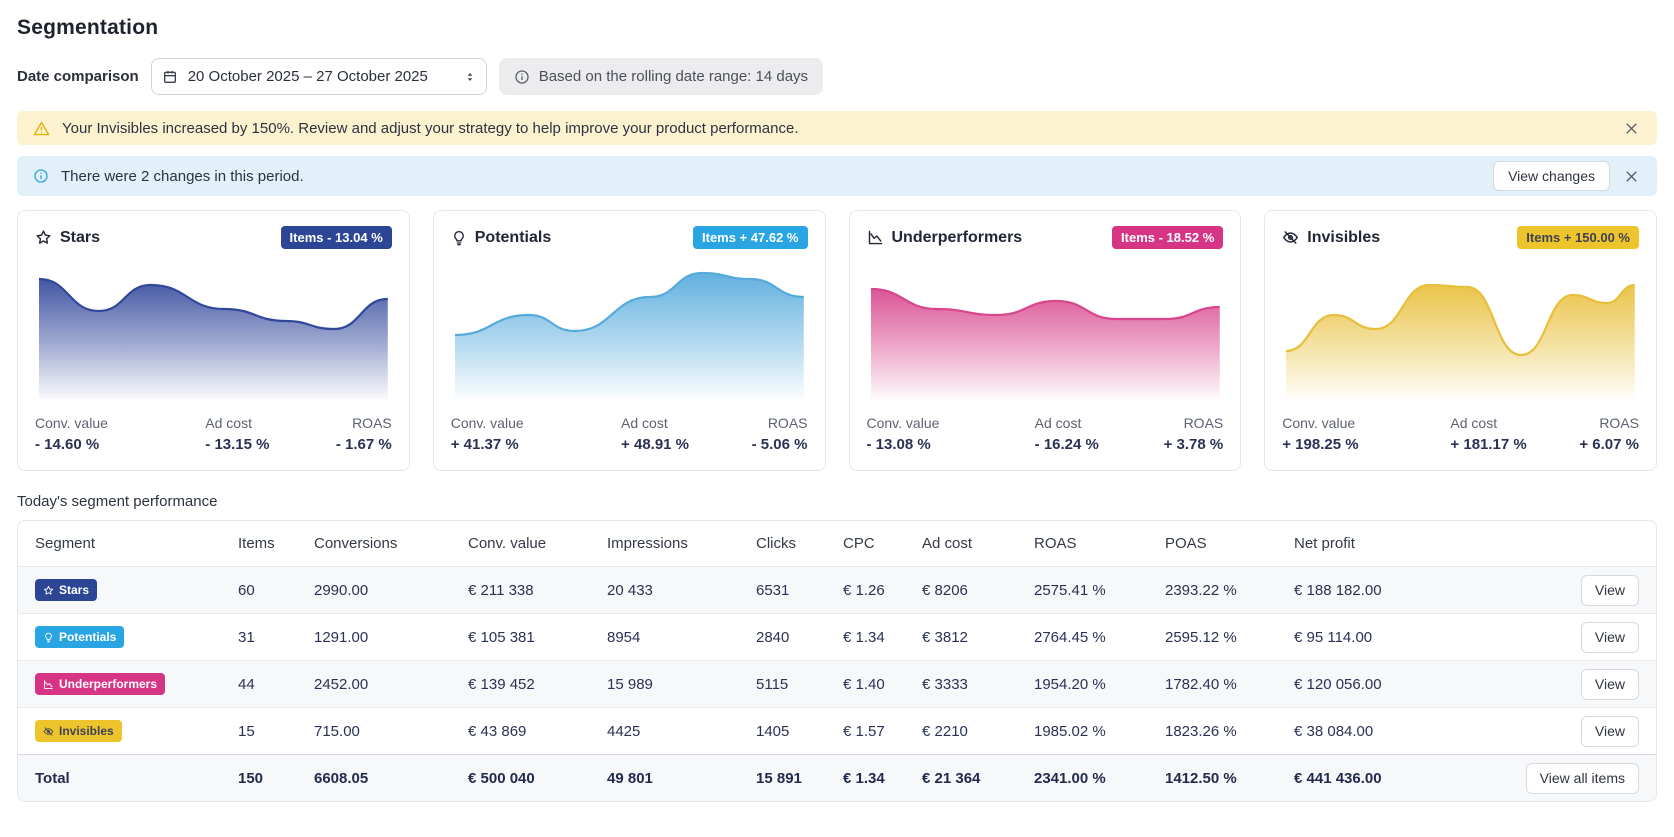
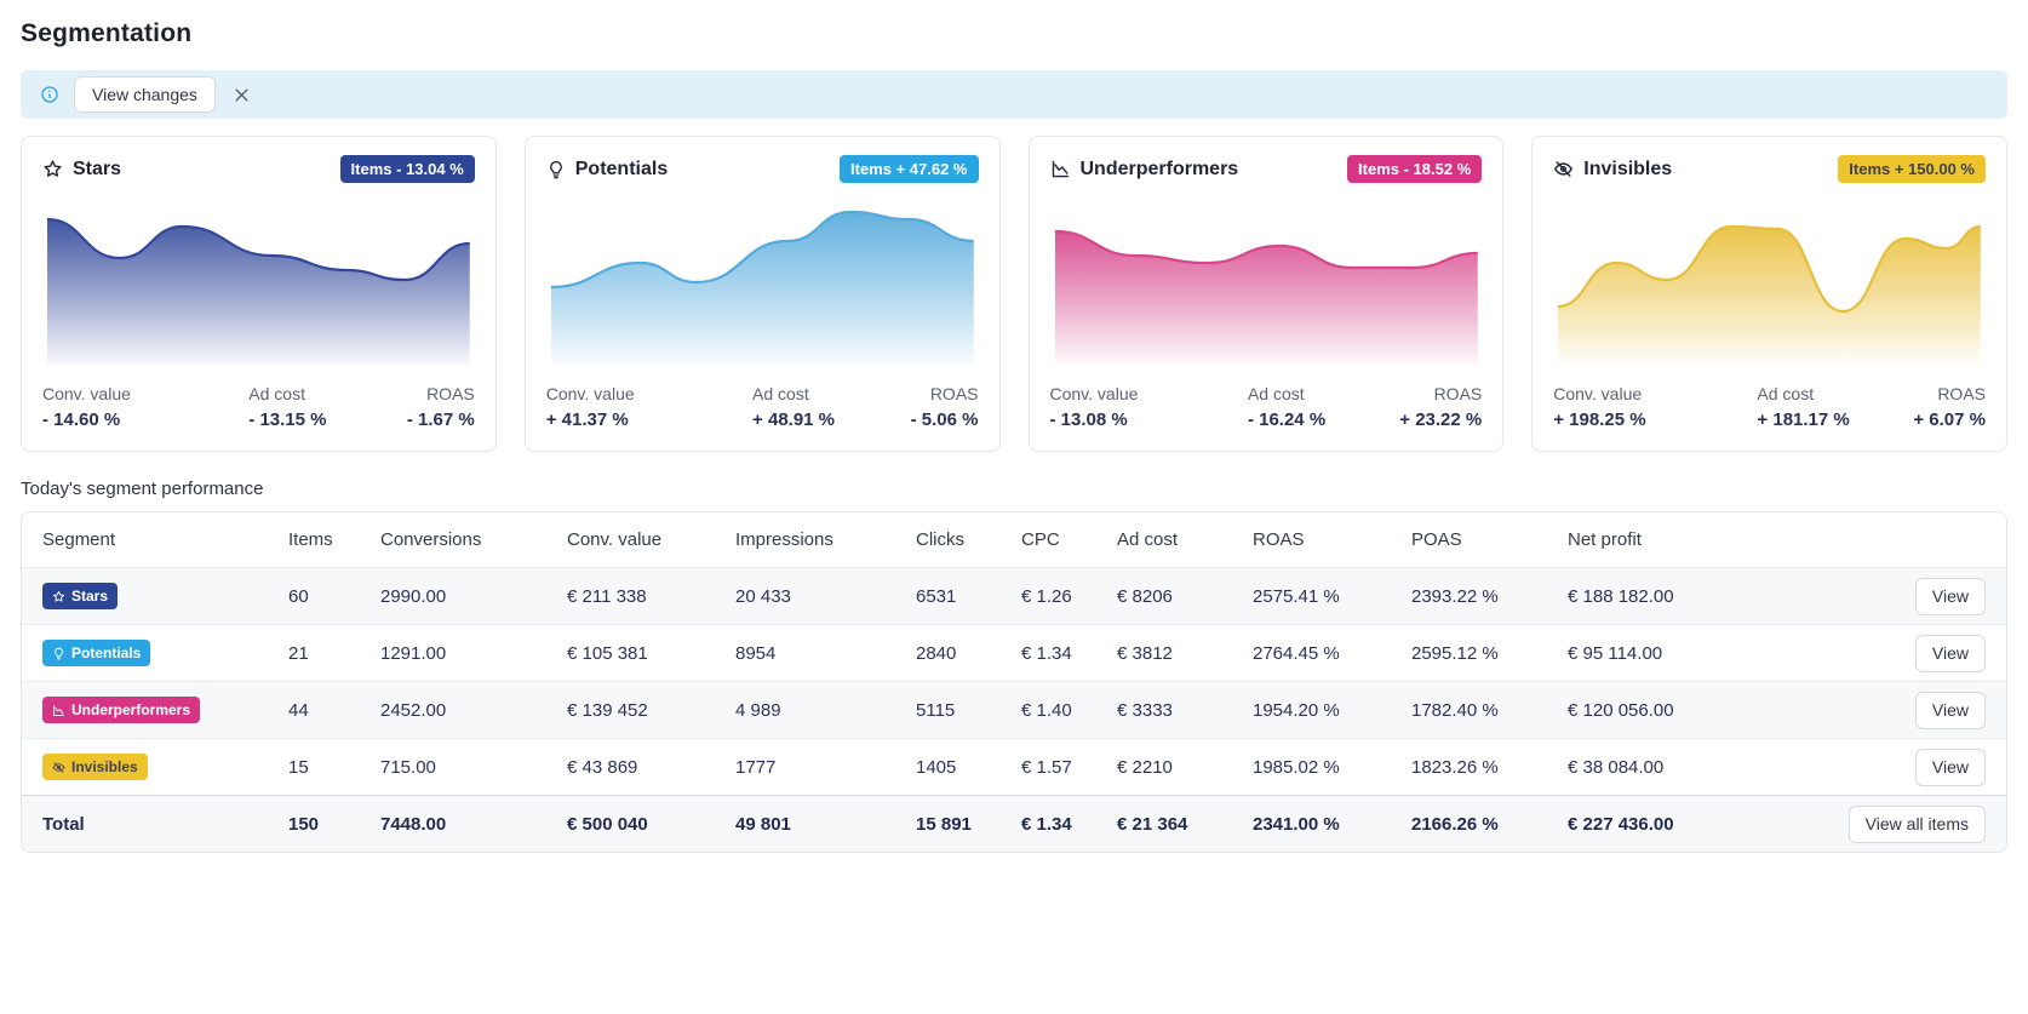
  Segmentation
- Date comparison
- 20 October 2025 – 27 October 2025
- Based on the rolling date range: 14 days
- Your Invisibles increased by 150%. Review and adjust your strategy to help improve your product performance.
- There were 2 changes in this period.
  View changes
  Stars
  Items - 13.04 %
  Conv. value
  - 14.60 %
  Ad cost
  - 13.15 %
  ROAS
  - 1.67 %
  Potentials
  Items + 47.62 %
  Conv. value
  + 41.37 %
  Ad cost
  + 48.91 %
  ROAS
  - 5.06 %
  Underperformers
  Items - 18.52 %
  Conv. value
  - 13.08 %
  Ad cost
  - 16.24 %
  ROAS
- + 3.78 %
+ + 23.22 %
  Invisibles
  Items + 150.00 %
  Conv. value
  + 198.25 %
  Ad cost
  + 181.17 %
  ROAS
  + 6.07 %
  Today's segment performance
  Segment
  Items
  Conversions
  Conv. value
  Impressions
  Clicks
  CPC
  Ad cost
  ROAS
  POAS
  Net profit
  Stars
  60
  2990.00
  € 211 338
  20 433
  6531
  € 1.26
  € 8206
  2575.41 %
  2393.22 %
  € 188 182.00
  View
  Potentials
- 31
+ 21
  1291.00
  € 105 381
  8954
  2840
  € 1.34
  € 3812
  2764.45 %
  2595.12 %
  € 95 114.00
  View
  Underperformers
  44
  2452.00
  € 139 452
- 15 989
+ 4 989
  5115
  € 1.40
  € 3333
  1954.20 %
  1782.40 %
  € 120 056.00
  View
  Invisibles
  15
  715.00
  € 43 869
- 4425
+ 1777
  1405
  € 1.57
  € 2210
  1985.02 %
  1823.26 %
  € 38 084.00
  View
  Total
  150
- 6608.05
+ 7448.00
  € 500 040
  49 801
  15 891
  € 1.34
  € 21 364
  2341.00 %
- 1412.50 %
+ 2166.26 %
- € 441 436.00
+ € 227 436.00
  View all items
